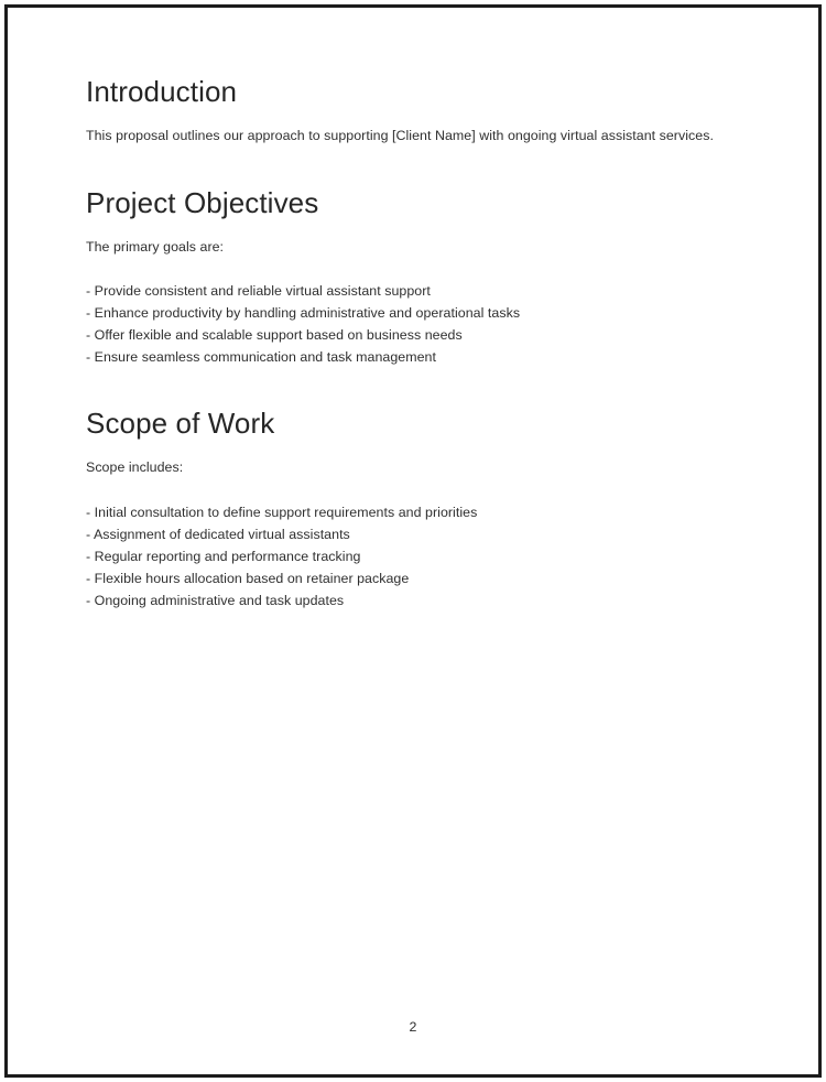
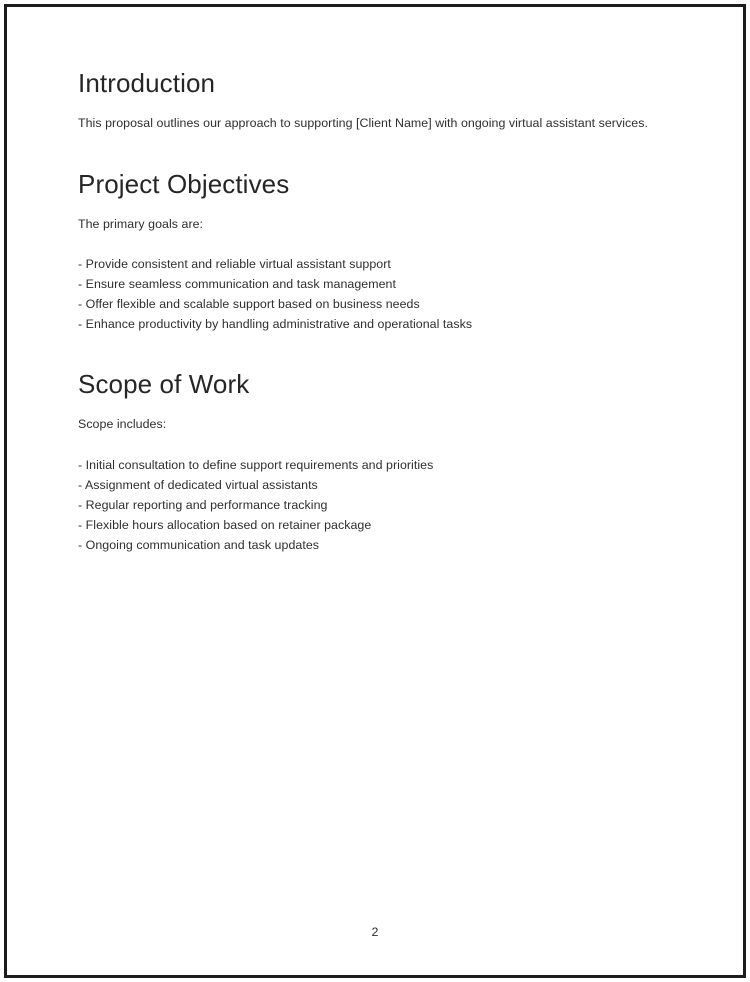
  Introduction
  This proposal outlines our approach to supporting [Client Name] with ongoing virtual assistant services.
  Project Objectives
  The primary goals are:
  - Provide consistent and reliable virtual assistant support
- - Enhance productivity by handling administrative and operational tasks
+ - Ensure seamless communication and task management
  - Offer flexible and scalable support based on business needs
- - Ensure seamless communication and task management
+ - Enhance productivity by handling administrative and operational tasks
  Scope of Work
  Scope includes:
  - Initial consultation to define support requirements and priorities
  - Assignment of dedicated virtual assistants
  - Regular reporting and performance tracking
  - Flexible hours allocation based on retainer package
- - Ongoing administrative and task updates
+ - Ongoing communication and task updates
  2
